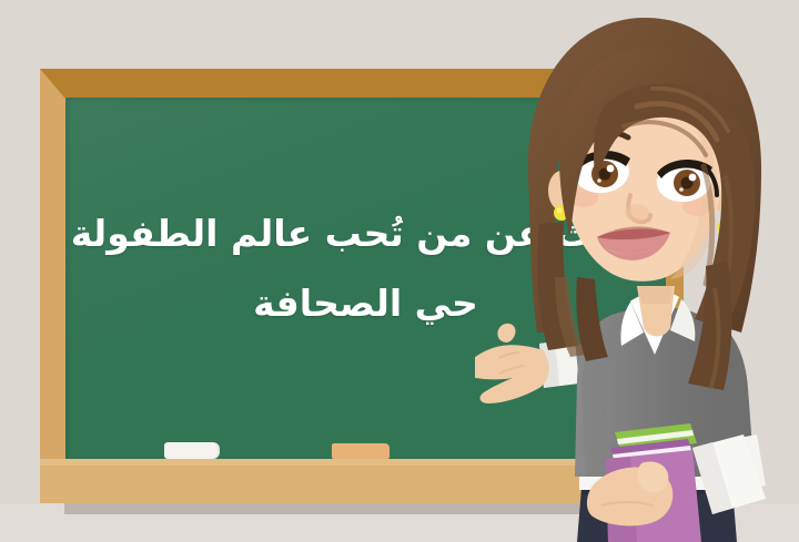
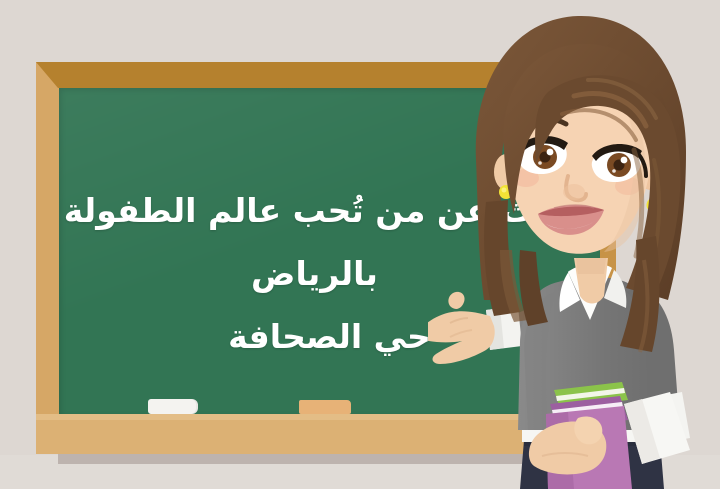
  ثن من تُحب عالم الطفولة
+ بالرياض
  حي الصحافة
